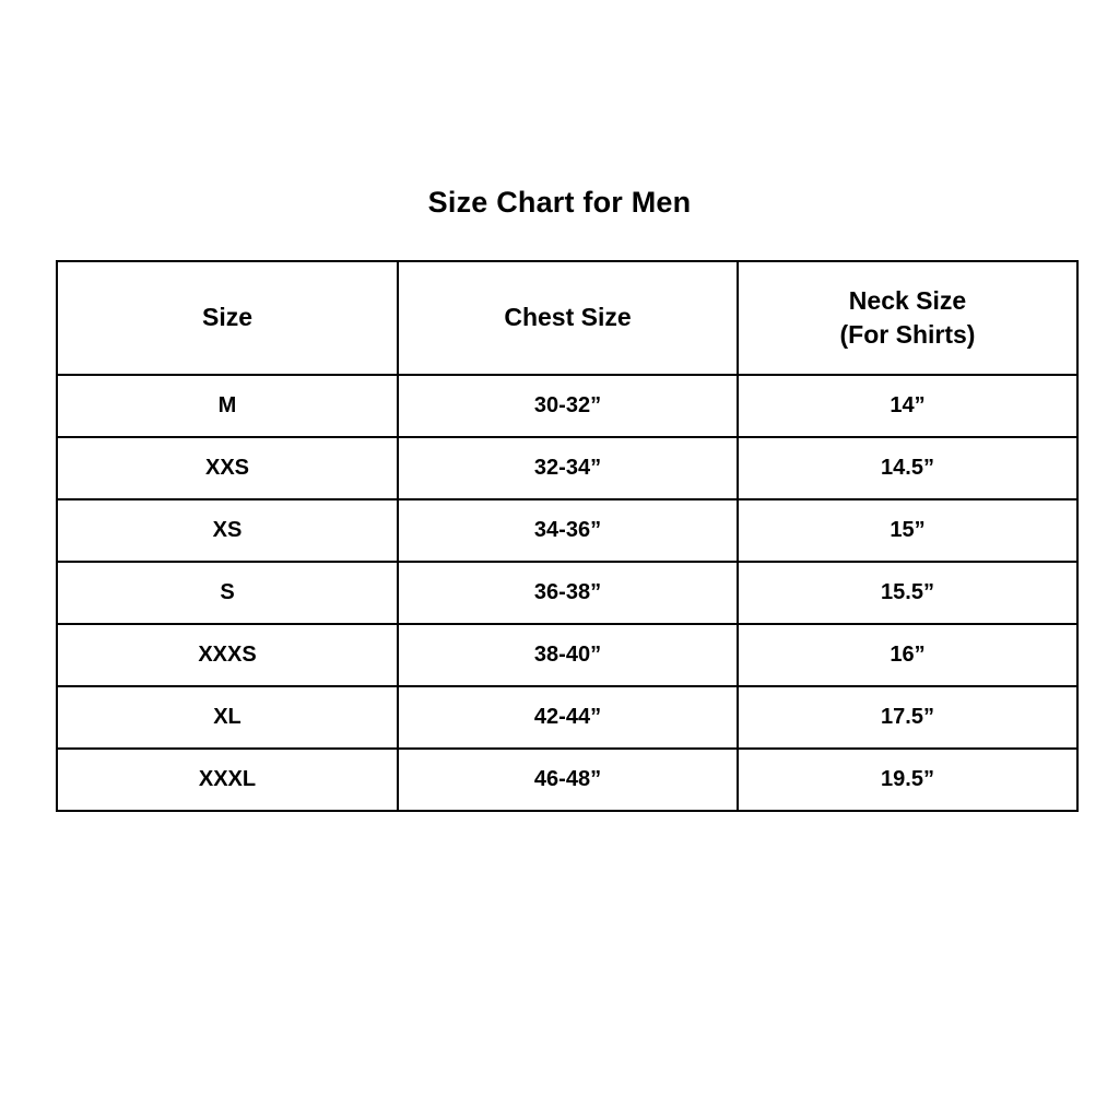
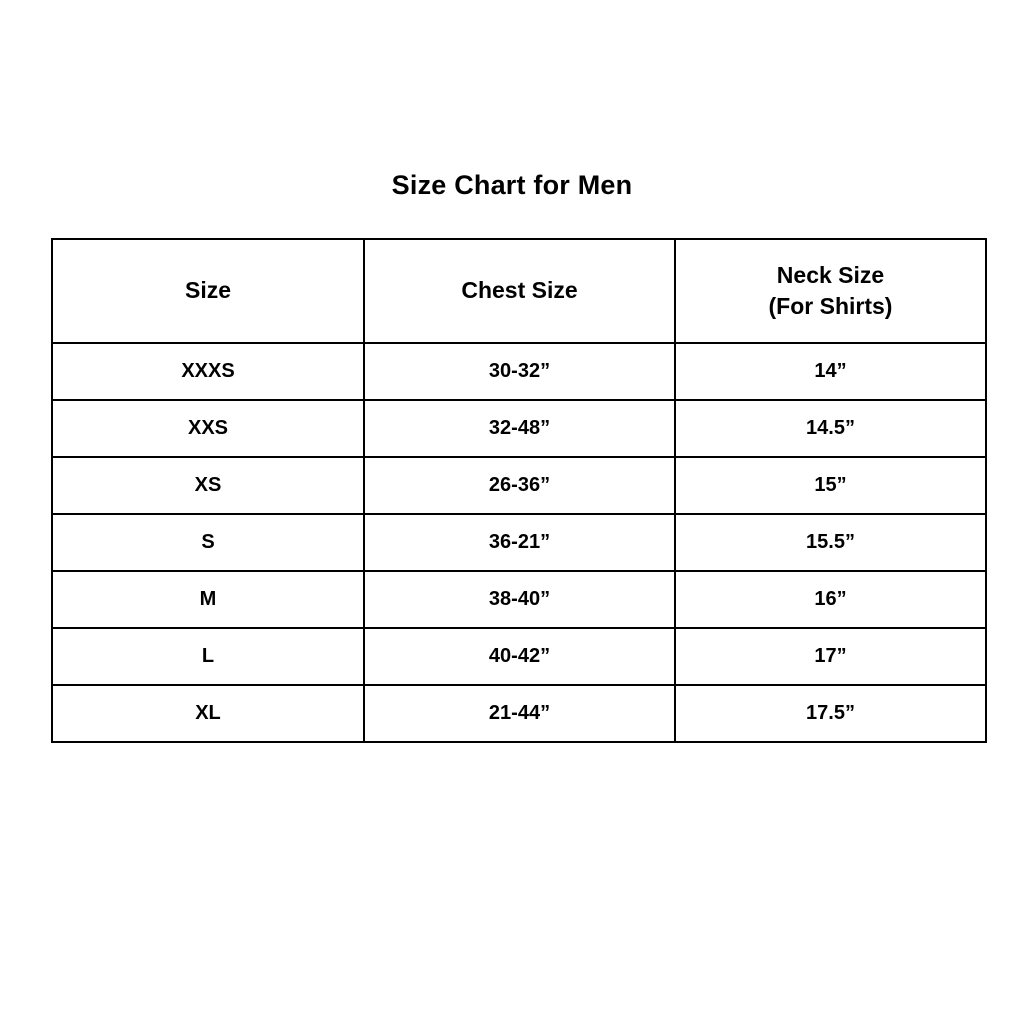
  Size Chart for Men
  Size	Chest Size	Neck Size (For Shirts)
- M	30-32”	14”
+ XXXS	30-32”	14”
- XXS	32-34”	14.5”
+ XXS	32-48”	14.5”
- XS	34-36”	15”
+ XS	26-36”	15”
- S	36-38”	15.5”
+ S	36-21”	15.5”
- XXXS	38-40”	16”
+ M	38-40”	16”
+ L	40-42”	17”
- XL	42-44”	17.5”
+ XL	21-44”	17.5”
- XXXL	46-48”	19.5”
